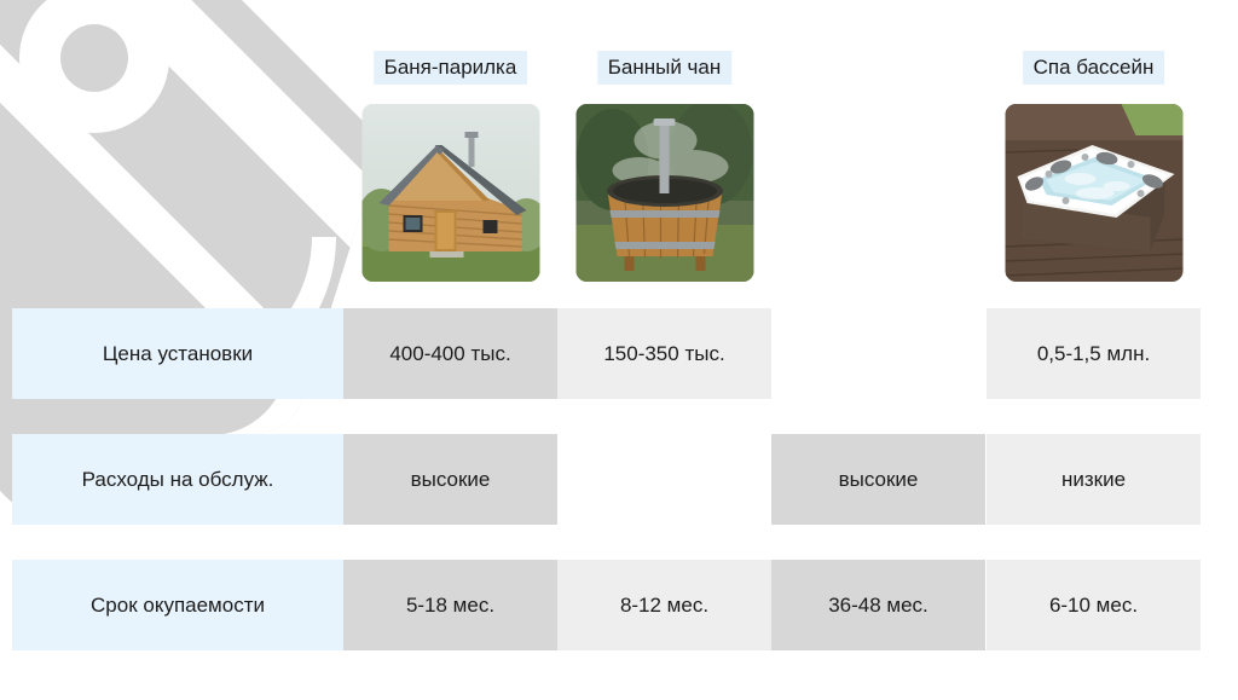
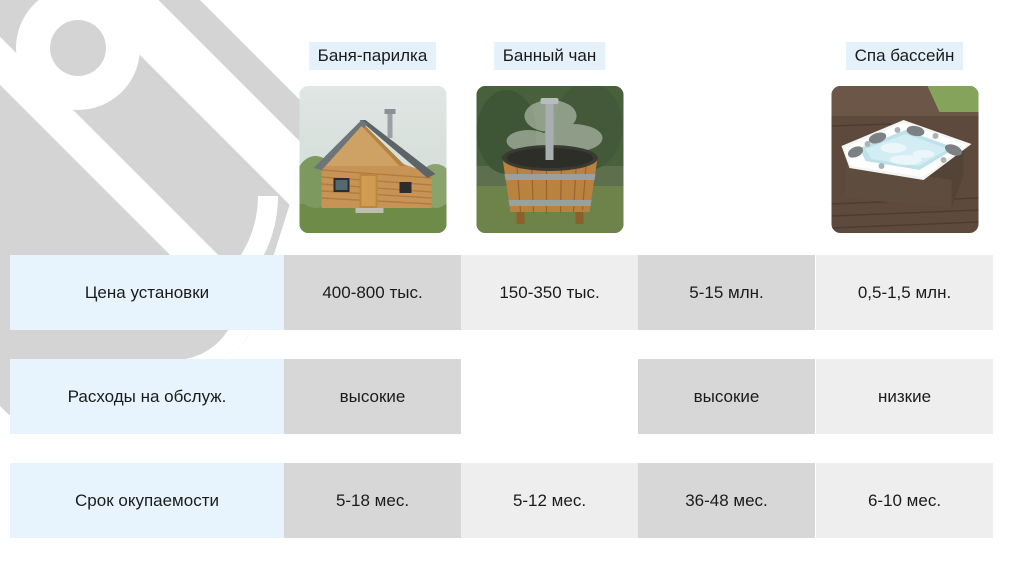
  Баня-парилка
  Банный чан
  Спа бассейн
  Цена установки
- 400-400 тыс.
+ 400-800 тыс.
  150-350 тыс.
+ 5-15 млн.
  0,5-1,5 млн.
  Расходы на обслуж.
  высокие
  высокие
  низкие
  Срок окупаемости
  5-18 мес.
- 8-12 мес.
+ 5-12 мес.
  36-48 мес.
  6-10 мес.
